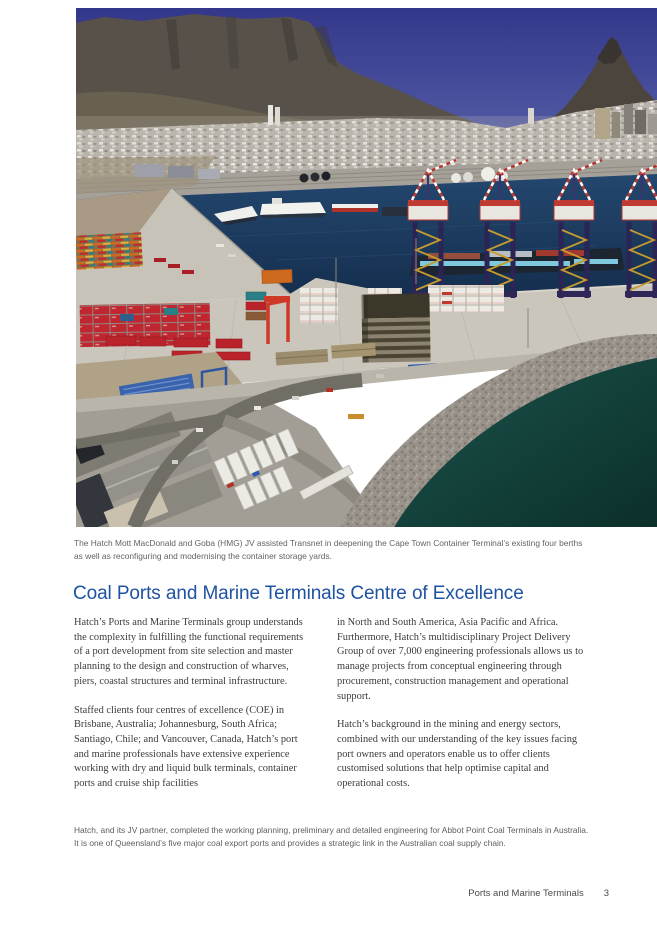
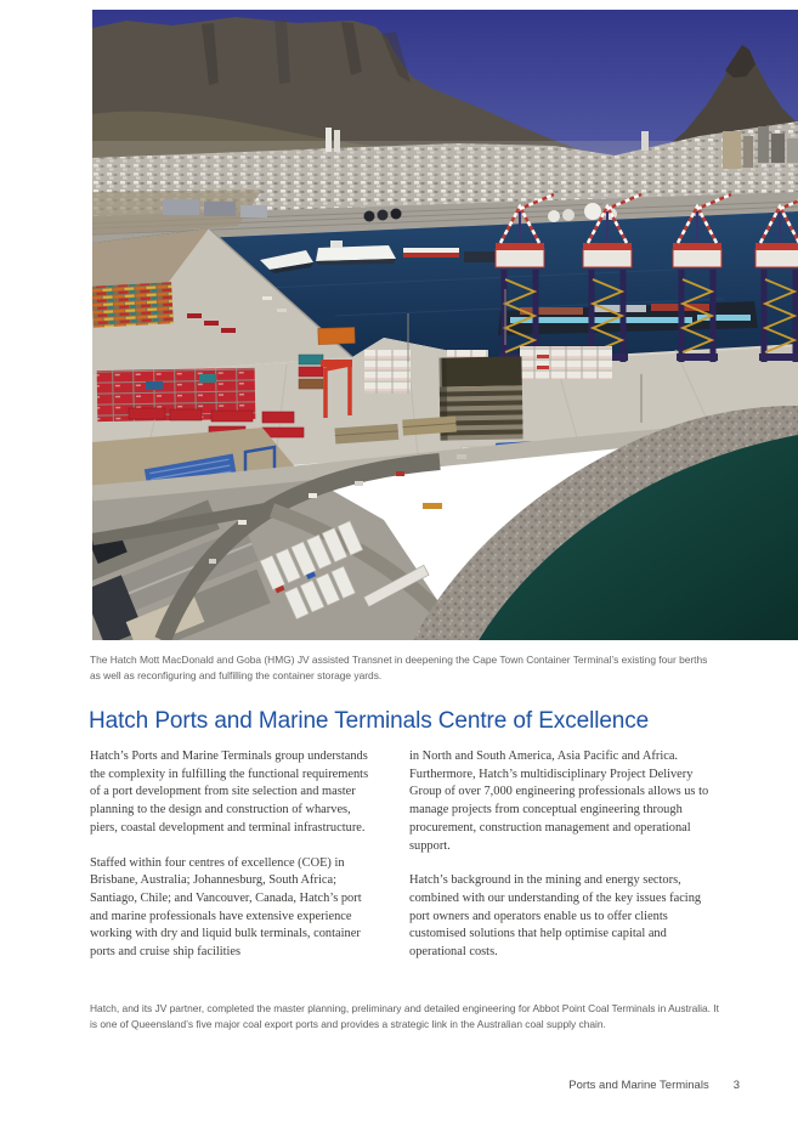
- The Hatch Mott MacDonald and Goba (HMG) JV assisted Transnet in deepening the Cape Town Container Terminal’s existing four berths as well as reconfiguring and modernising the container storage yards.
+ The Hatch Mott MacDonald and Goba (HMG) JV assisted Transnet in deepening the Cape Town Container Terminal’s existing four berths as well as reconfiguring and fulfilling the container storage yards.
- Coal Ports and Marine Terminals Centre of Excellence
+ Hatch Ports and Marine Terminals Centre of Excellence
- Hatch’s Ports and Marine Terminals group understands the complexity in fulfilling the functional requirements of a port development from site selection and master planning to the design and construction of wharves, piers, coastal structures and terminal infrastructure.
+ Hatch’s Ports and Marine Terminals group understands the complexity in fulfilling the functional requirements of a port development from site selection and master planning to the design and construction of wharves, piers, coastal development and terminal infrastructure.
- Staffed clients four centres of excellence (COE) in Brisbane, Australia; Johannesburg, South Africa; Santiago, Chile; and Vancouver, Canada, Hatch’s port and marine professionals have extensive experience working with dry and liquid bulk terminals, container ports and cruise ship facilities
+ Staffed within four centres of excellence (COE) in Brisbane, Australia; Johannesburg, South Africa; Santiago, Chile; and Vancouver, Canada, Hatch’s port and marine professionals have extensive experience working with dry and liquid bulk terminals, container ports and cruise ship facilities
  in North and South America, Asia Pacific and Africa. Furthermore, Hatch’s multidisciplinary Project Delivery Group of over 7,000 engineering professionals allows us to manage projects from conceptual engineering through procurement, construction management and operational support.
  Hatch’s background in the mining and energy sectors, combined with our understanding of the key issues facing port owners and operators enable us to offer clients customised solutions that help optimise capital and operational costs.
- Hatch, and its JV partner, completed the working planning, preliminary and detailed engineering for Abbot Point Coal Terminals in Australia. It is one of Queensland’s five major coal export ports and provides a strategic link in the Australian coal supply chain.
+ Hatch, and its JV partner, completed the master planning, preliminary and detailed engineering for Abbot Point Coal Terminals in Australia. It is one of Queensland’s five major coal export ports and provides a strategic link in the Australian coal supply chain.
  Ports and Marine Terminals
  3
